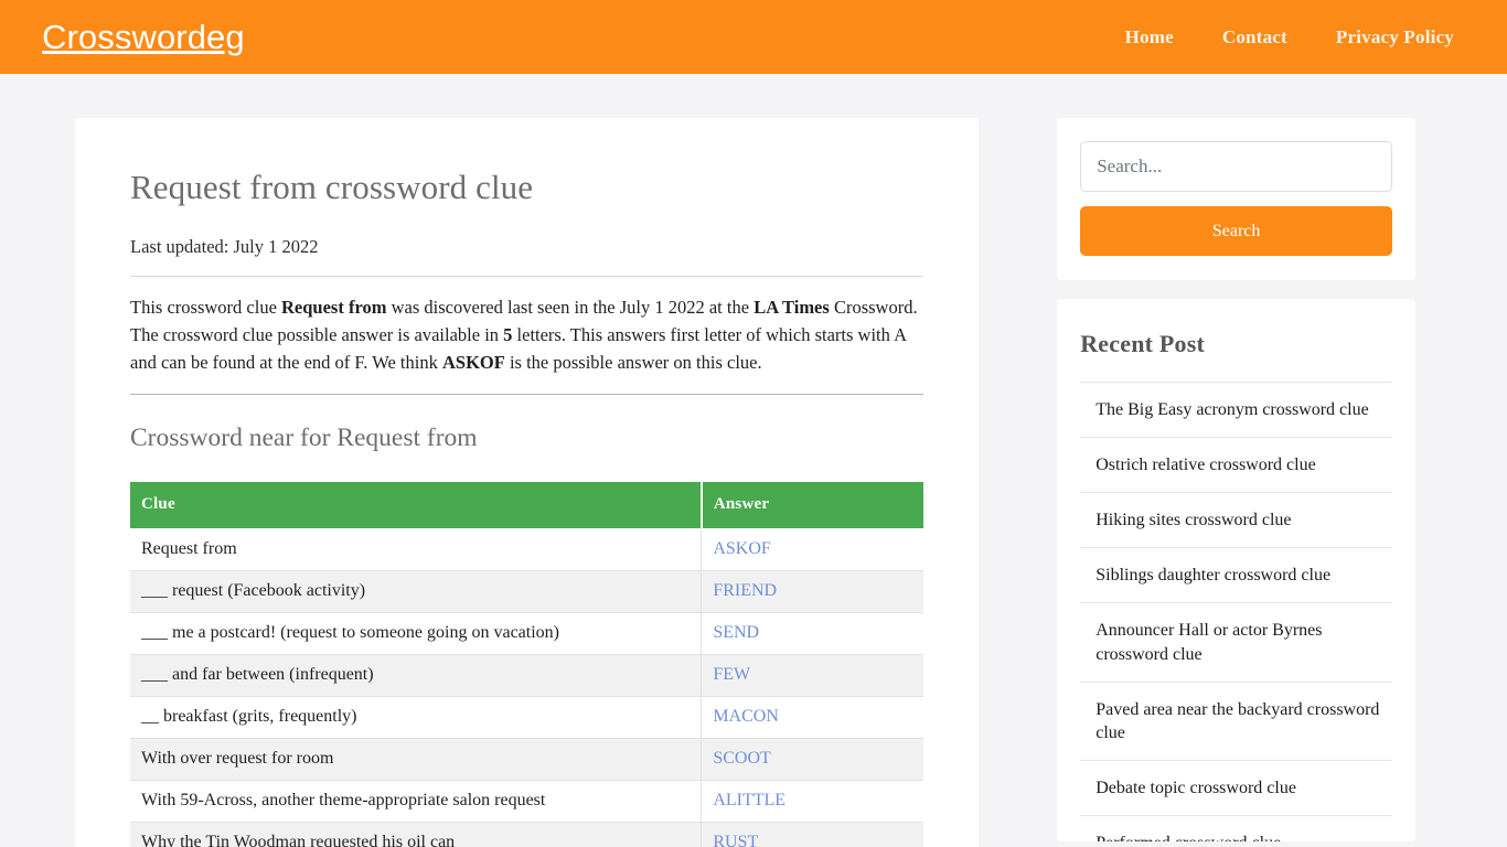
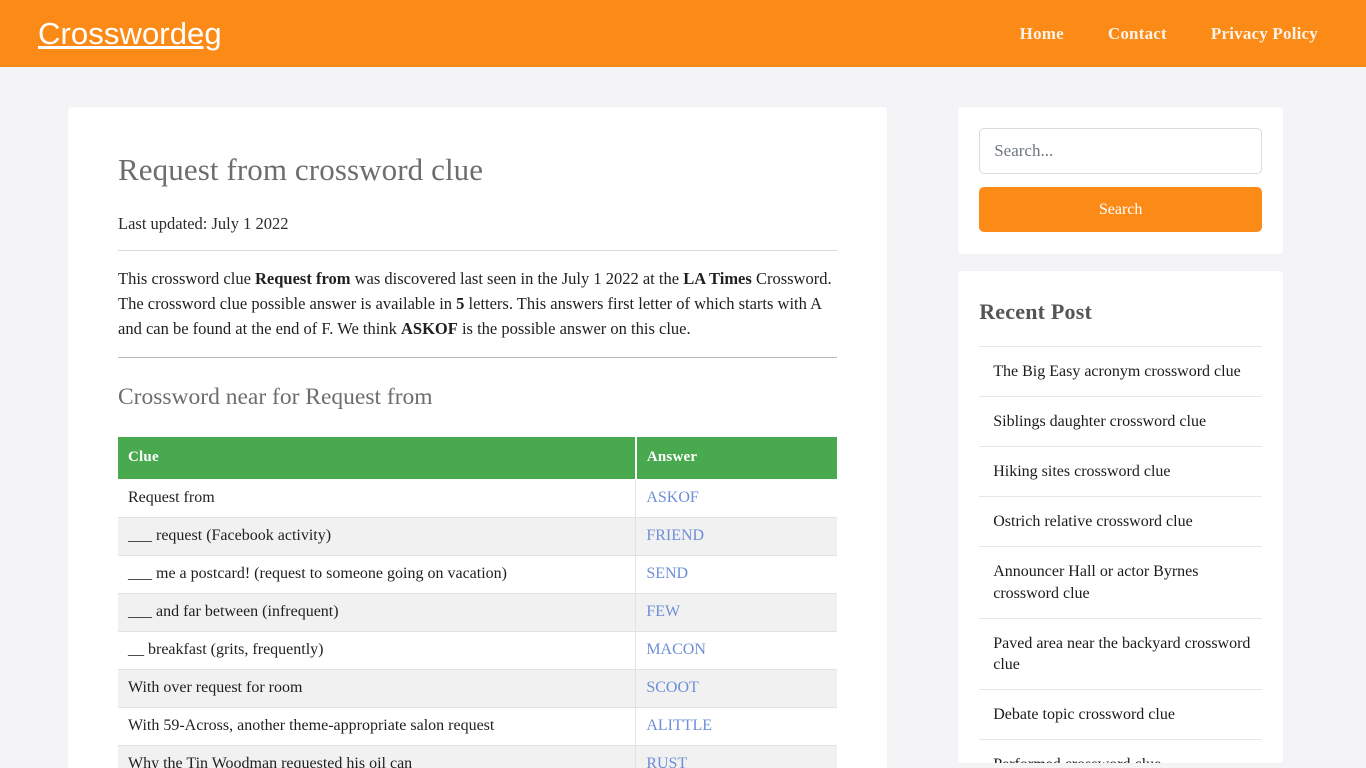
  Crosswordeg
  Home
  Contact
  Privacy Policy
  Request from crossword clue
  Last updated: July 1 2022
  This crossword clue Request from was discovered last seen in the July 1 2022 at the LA Times Crossword. The crossword clue possible answer is available in 5 letters. This answers first letter of which starts with A and can be found at the end of F. We think ASKOF is the possible answer on this clue.
  Crossword near for Request from
  Clue	Answer
  Request from	ASKOF
  ___ request (Facebook activity)	FRIEND
  ___ me a postcard! (request to someone going on vacation)	SEND
  ___ and far between (infrequent)	FEW
  __ breakfast (grits, frequently)	MACON
  With over request for room	SCOOT
  With 59-Across, another theme-appropriate salon request	ALITTLE
  Why the Tin Woodman requested his oil can	RUST
  Search...
  Search
  Recent Post
  The Big Easy acronym crossword clue
- Ostrich relative crossword clue
+ Siblings daughter crossword clue
  Hiking sites crossword clue
- Siblings daughter crossword clue
+ Ostrich relative crossword clue
  Announcer Hall or actor Byrnes crossword clue
  Paved area near the backyard crossword clue
  Debate topic crossword clue
